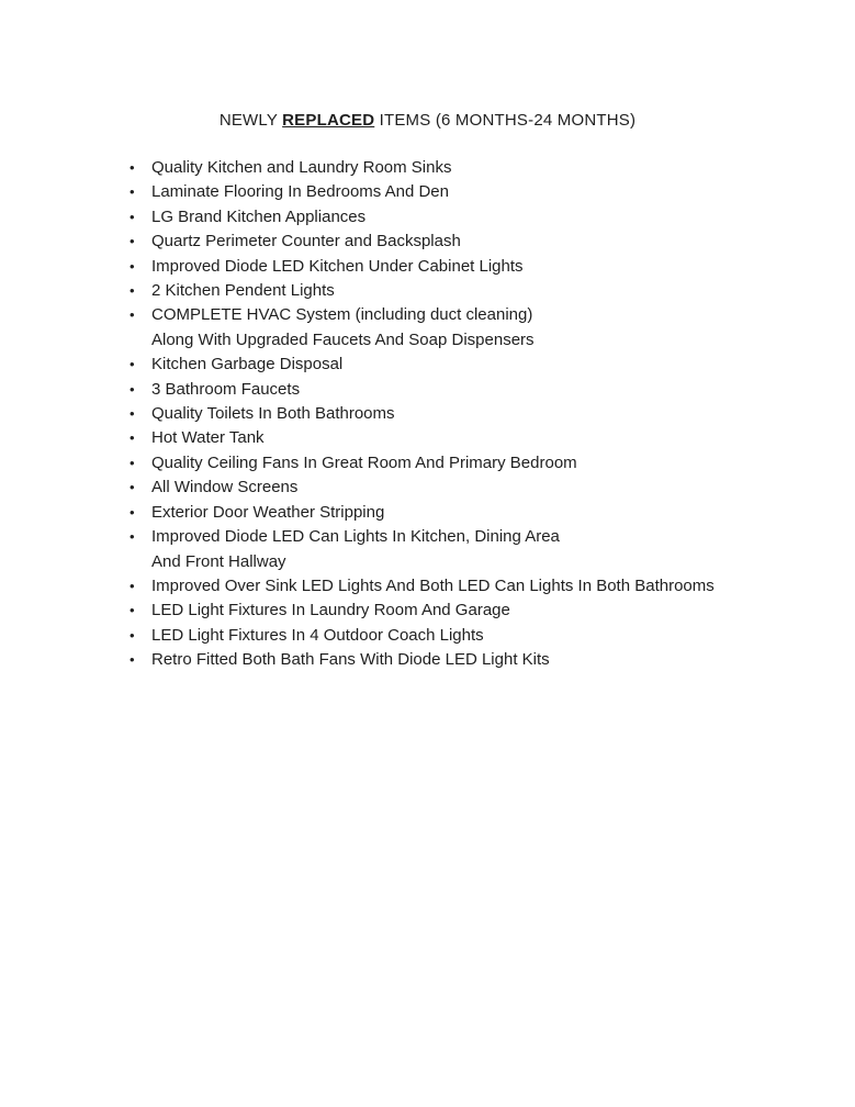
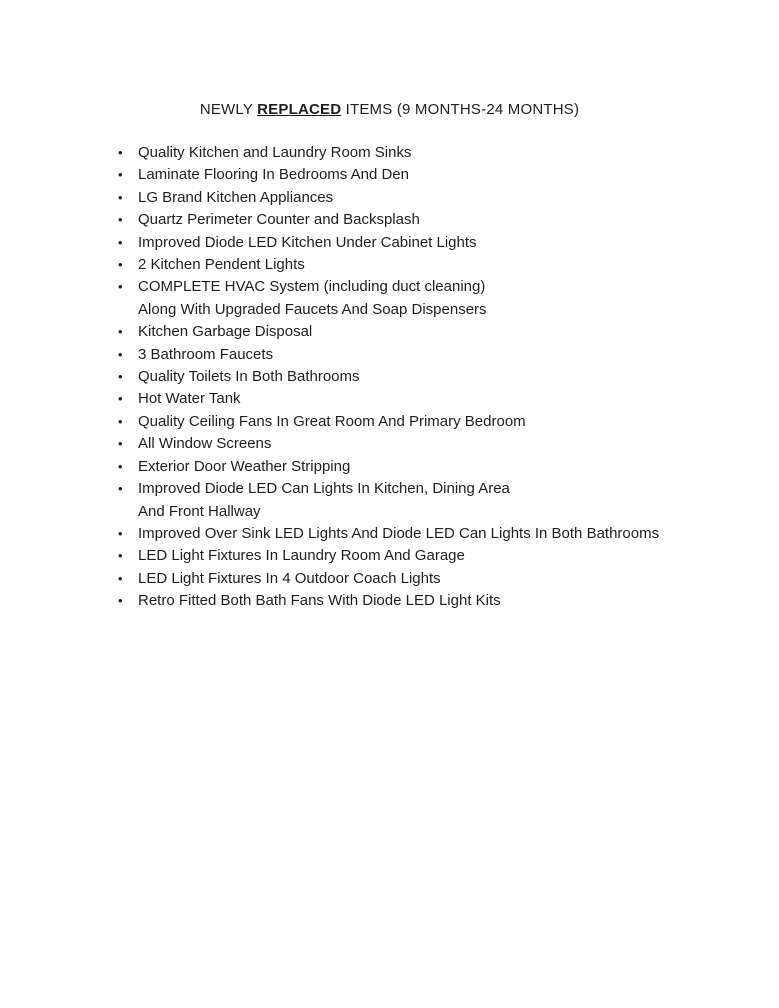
- NEWLY REPLACED ITEMS (6 MONTHS-24 MONTHS)
+ NEWLY REPLACED ITEMS (9 MONTHS-24 MONTHS)
  •
  Quality Kitchen and Laundry Room Sinks
  •
  Laminate Flooring In Bedrooms And Den
  •
  LG Brand Kitchen Appliances
  •
  Quartz Perimeter Counter and Backsplash
  •
  Improved Diode LED Kitchen Under Cabinet Lights
  •
  2 Kitchen Pendent Lights
  •
  COMPLETE HVAC System (including duct cleaning)
  Along With Upgraded Faucets And Soap Dispensers
  •
  Kitchen Garbage Disposal
  •
  3 Bathroom Faucets
  •
  Quality Toilets In Both Bathrooms
  •
  Hot Water Tank
  •
  Quality Ceiling Fans In Great Room And Primary Bedroom
  •
  All Window Screens
  •
  Exterior Door Weather Stripping
  •
  Improved Diode LED Can Lights In Kitchen, Dining Area
  And Front Hallway
  •
- Improved Over Sink LED Lights And Both LED Can Lights In Both Bathrooms
+ Improved Over Sink LED Lights And Diode LED Can Lights In Both Bathrooms
  •
  LED Light Fixtures In Laundry Room And Garage
  •
  LED Light Fixtures In 4 Outdoor Coach Lights
  •
  Retro Fitted Both Bath Fans With Diode LED Light Kits
